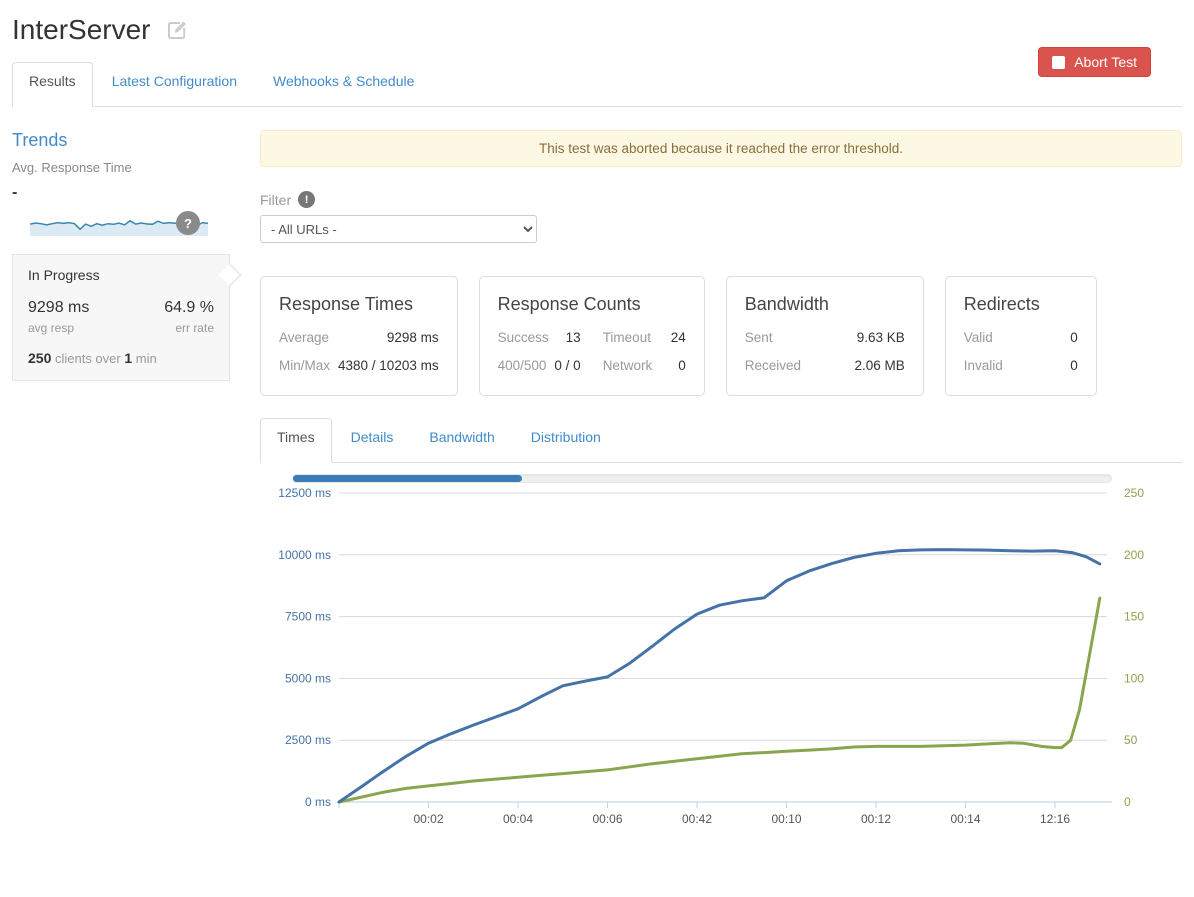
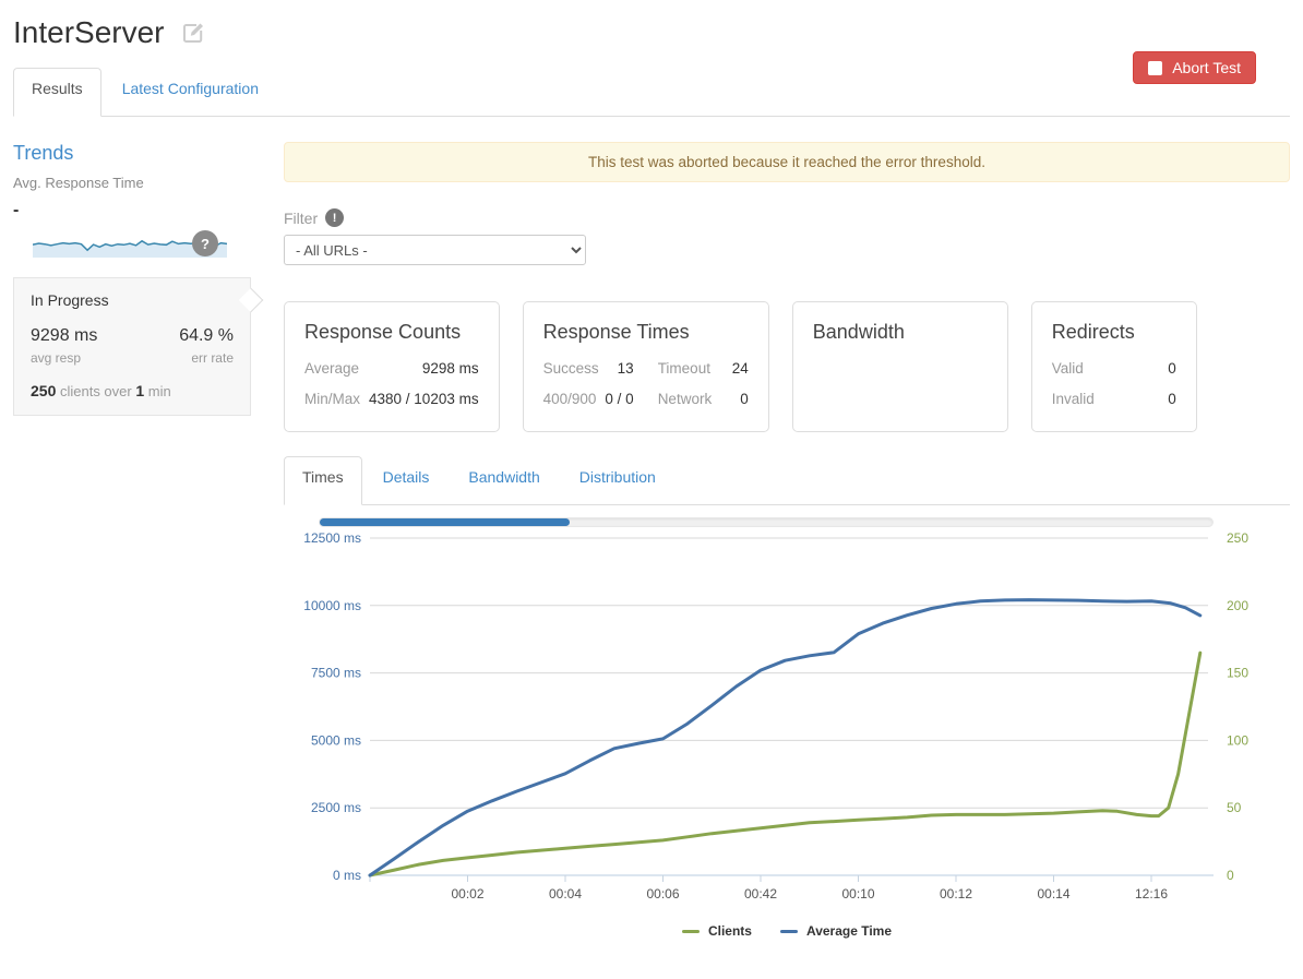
  InterServer
  Abort Test
  Results
  Latest Configuration
- Webhooks & Schedule
  Trends
  Avg. Response Time
  -
  ?
  In Progress
  9298 ms
  avg resp
  64.9 %
  err rate
  250 clients over 1 min
  This test was aborted because it reached the error threshold.
  Filter
  !
  - All URLs -
- Response Times
+ Response Counts
  Average
  9298 ms
  Min/Max
  4380 / 10203 ms
- Response Counts
+ Response Times
  Success
  13
  Timeout
  24
- 400/500
+ 400/900
  0 / 0
  Network
  0
  Bandwidth
- Sent
- 9.63 KB
- Received
- 2.06 MB
  Redirects
  Valid
  0
  Invalid
  0
  Times
  Details
  Bandwidth
  Distribution
  0 ms
  2500 ms
  5000 ms
  7500 ms
  10000 ms
  12500 ms
  0
  50
  100
  150
  200
  250
  00:02
  00:04
  00:06
  00:42
  00:10
  00:12
  00:14
  12:16
+ Clients
+ Average Time
